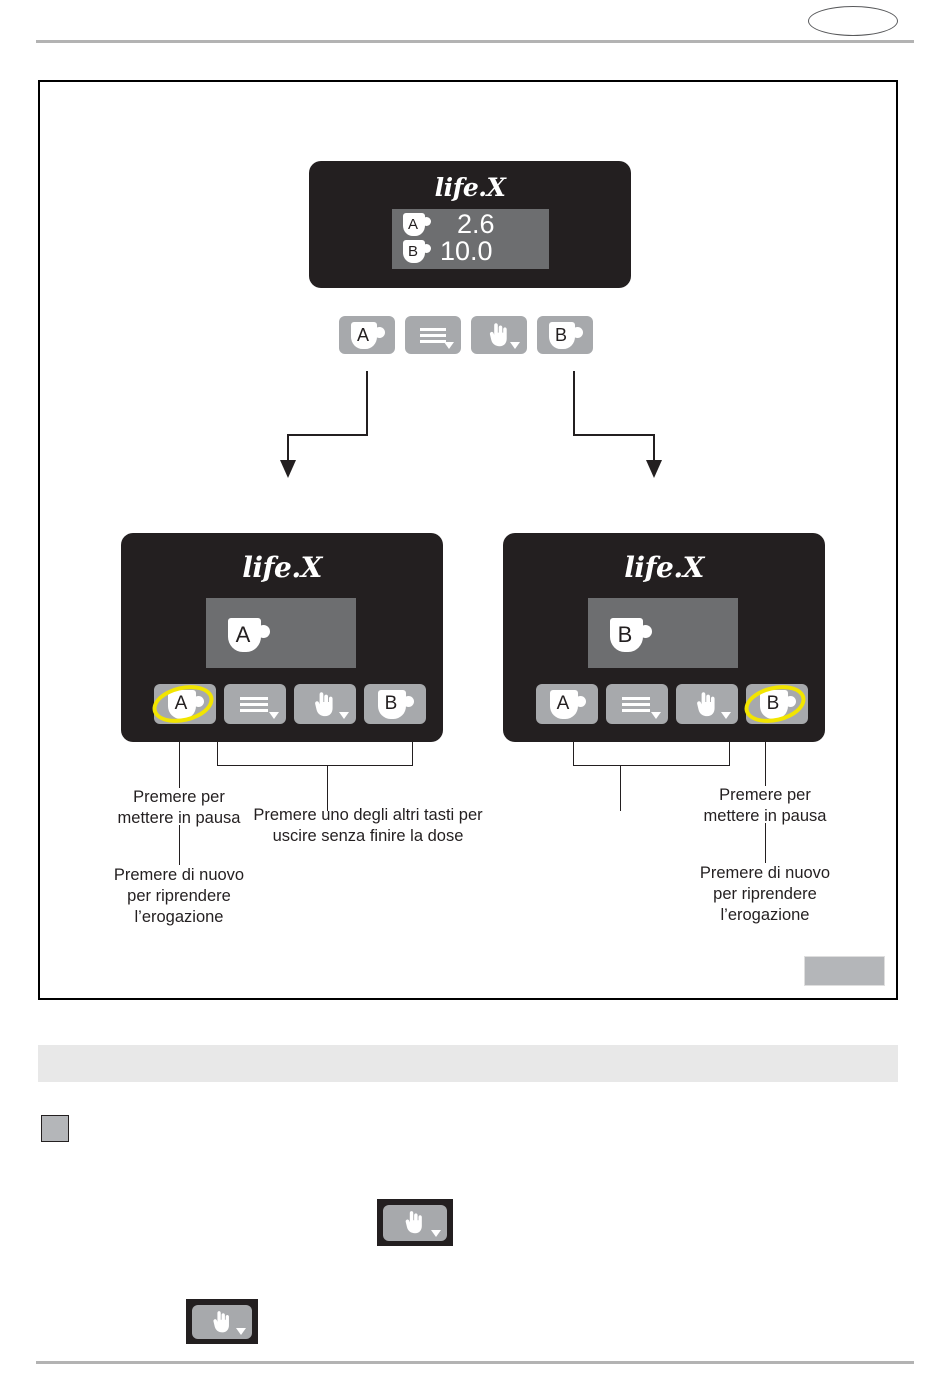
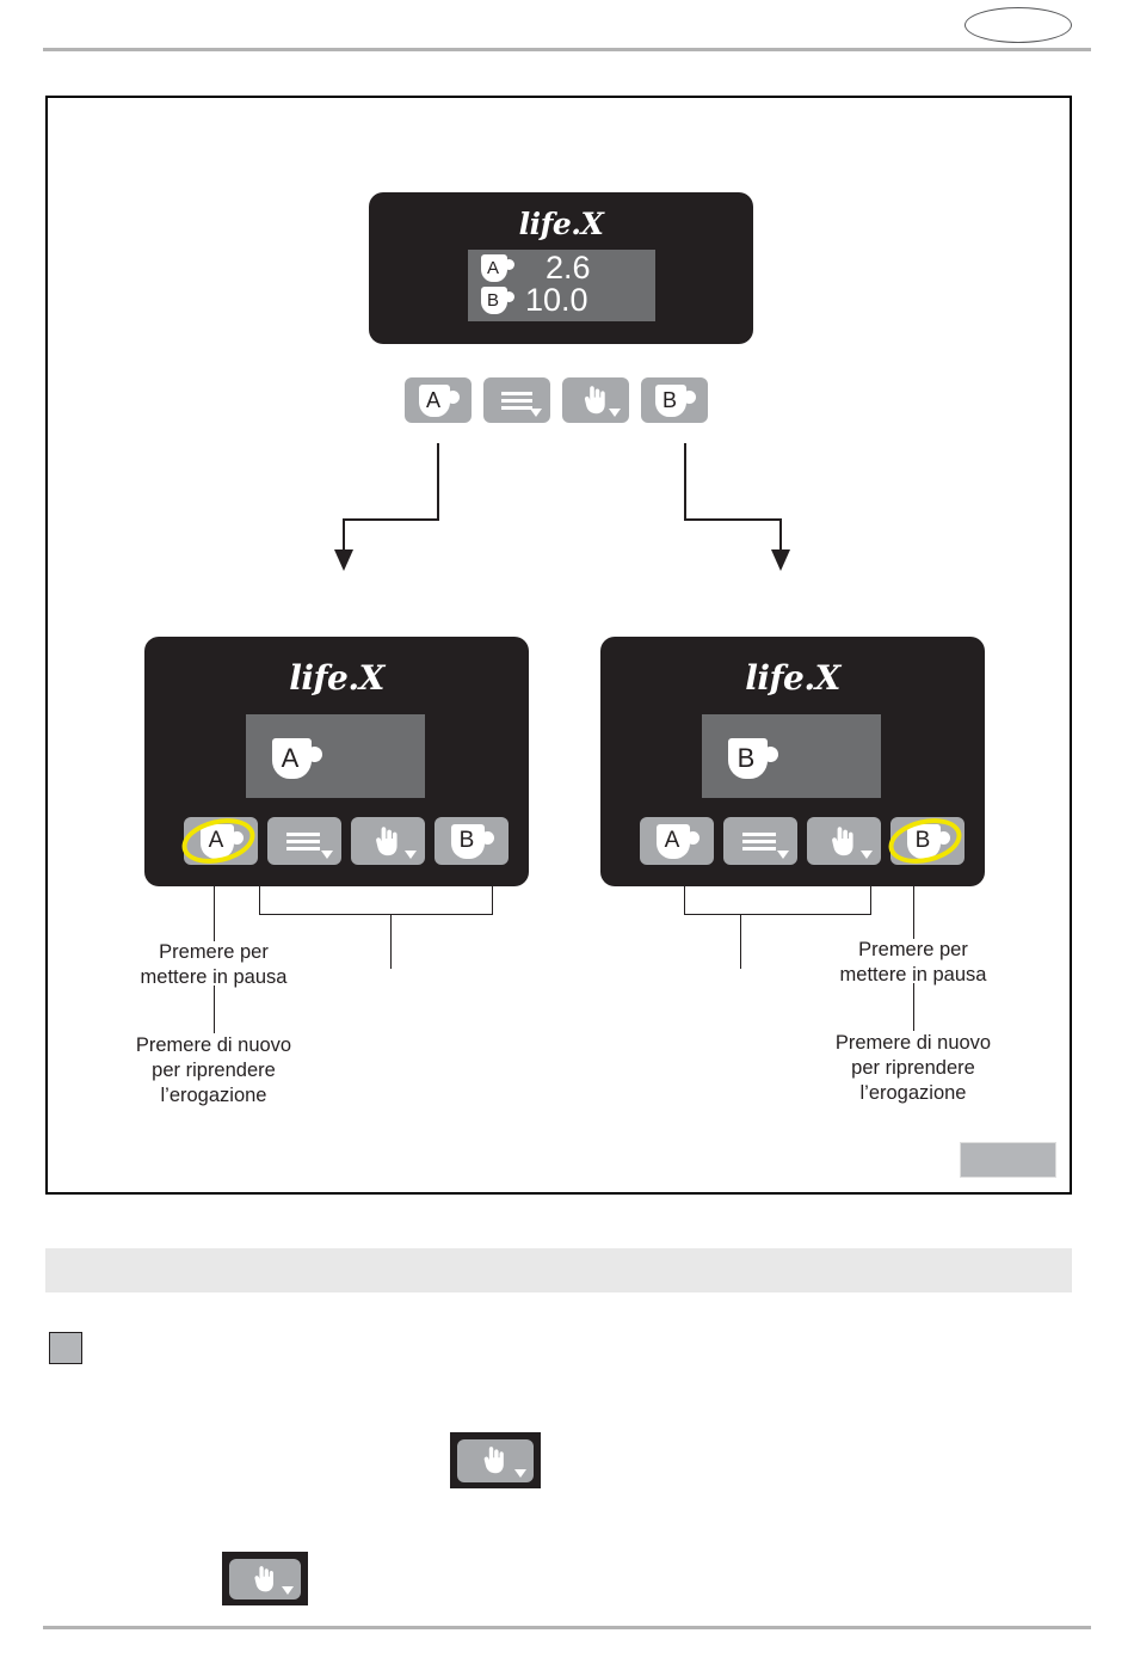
  life.X
  A
  2.6
  B
  10.0
  A
  B
  life.X
  A
  A
  B
  life.X
  B
  A
  B
  Premere per
  mettere in pausa
  Premere di nuovo
  per riprendere
  l’erogazione
- Premere uno degli altri tasti per
- uscire senza finire la dose
  Premere per
  mettere in pausa
  Premere di nuovo
  per riprendere
  l’erogazione
